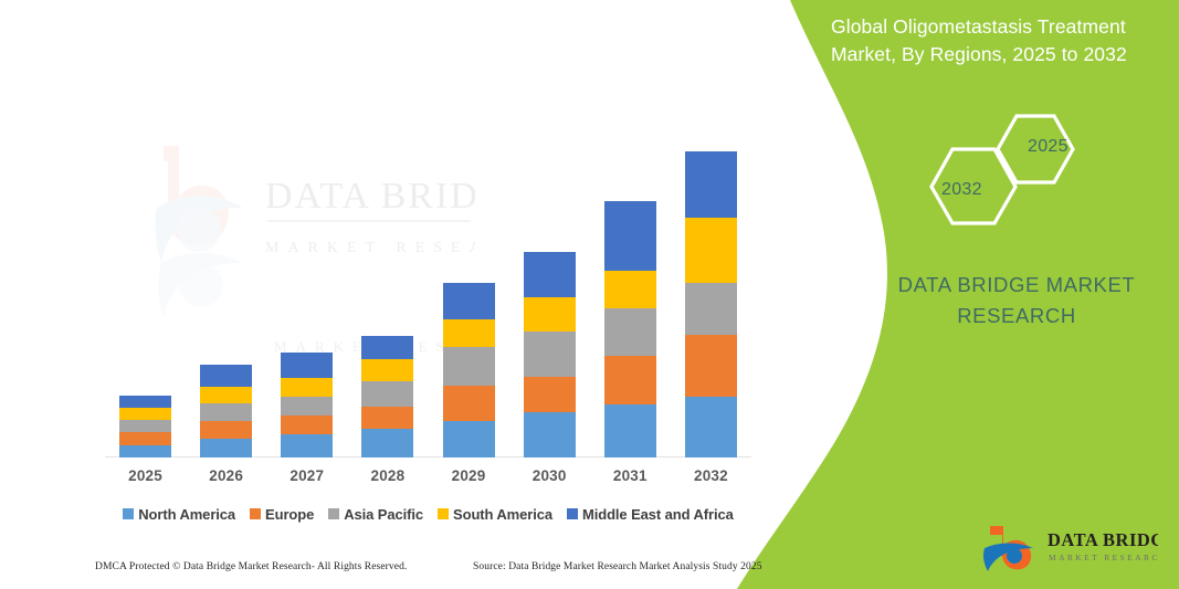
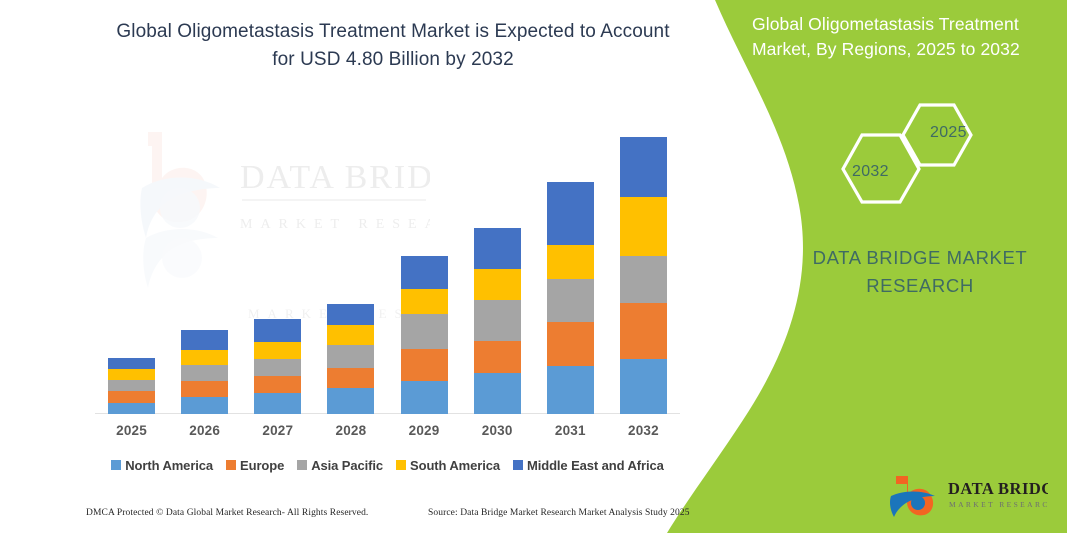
  Global Oligometastasis Treatment Market, By Regions, 2025 to 2032
  2025
  2032
  DATA BRIDGE MARKET
  RESEARCH
  DATA BRIDG
  MARKET RESEARC
+ Global Oligometastasis Treatment Market is Expected to Account for USD 4.80 Billion by 2032
  2025
  2026
  2027
  2028
  2029
  2030
  2031
  2032
  North America
  Europe
  Asia Pacific
  South America
  Middle East and Africa
- DMCA Protected © Data Bridge Market Research- All Rights Reserved.
+ DMCA Protected © Data Global Market Research- All Rights Reserved.
  Source: Data Bridge Market Research Market Analysis Study 2025
